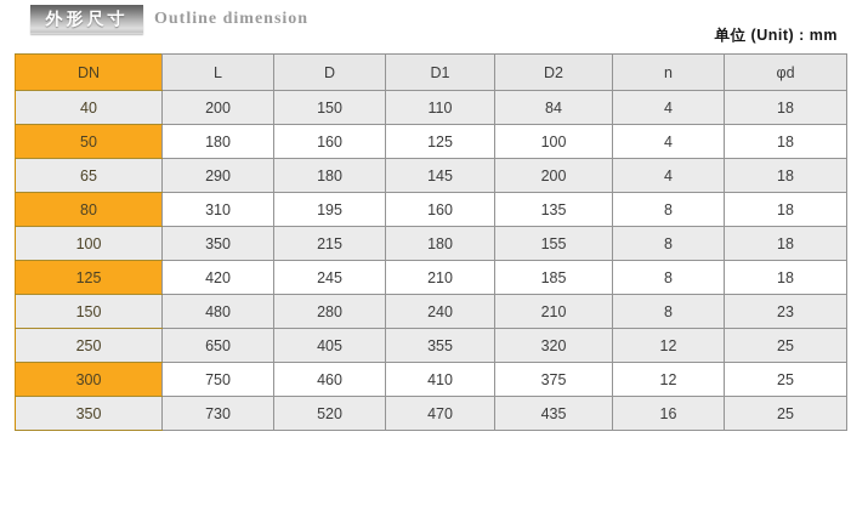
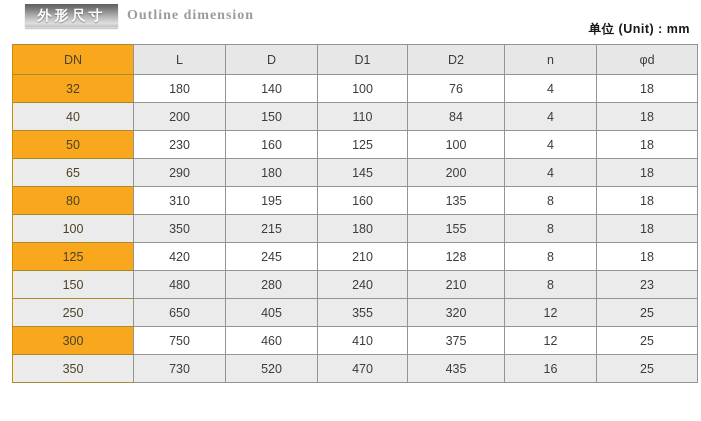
  外形尺寸
  Outline dimension
  单位 (Unit) : mm
  DN	L	D	D1	D2	n	φd
+ 32	180	140	100	76	4	18
  40	200	150	110	84	4	18
- 50	180	160	125	100	4	18
+ 50	230	160	125	100	4	18
  65	290	180	145	200	4	18
  80	310	195	160	135	8	18
  100	350	215	180	155	8	18
- 125	420	245	210	185	8	18
+ 125	420	245	210	128	8	18
  150	480	280	240	210	8	23
  250	650	405	355	320	12	25
  300	750	460	410	375	12	25
  350	730	520	470	435	16	25
